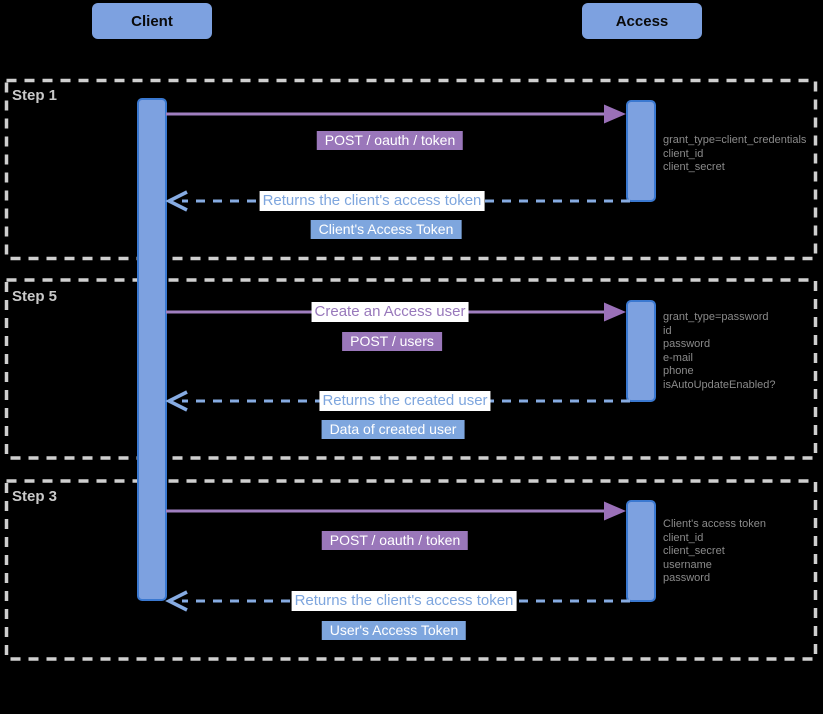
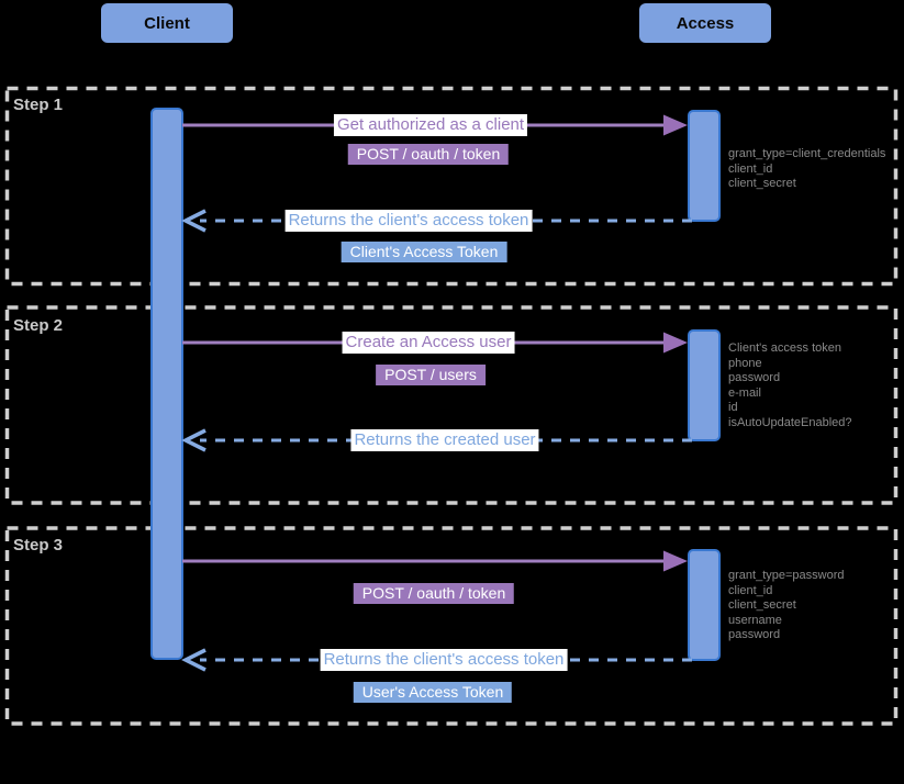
  Client
  Access
  Step 1
+ Get authorized as a client
  POST / oauth / token
  grant_type=client_credentials
  client_id
  client_secret
  Returns the client's access token
  Client's Access Token
- Step 5
+ Step 2
  Create an Access user
  POST / users
- grant_type=password
+ Client's access token
- id
+ phone
  password
  e-mail
- phone
+ id
  isAutoUpdateEnabled?
  Returns the created user
- Data of created user
  Step 3
  POST / oauth / token
- Client's access token
+ grant_type=password
  client_id
  client_secret
  username
  password
  Returns the client's access token
  User's Access Token
